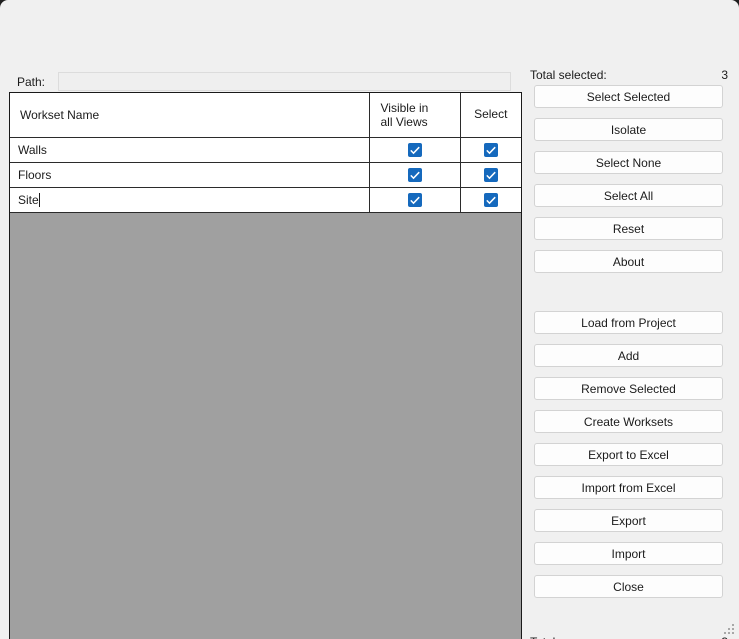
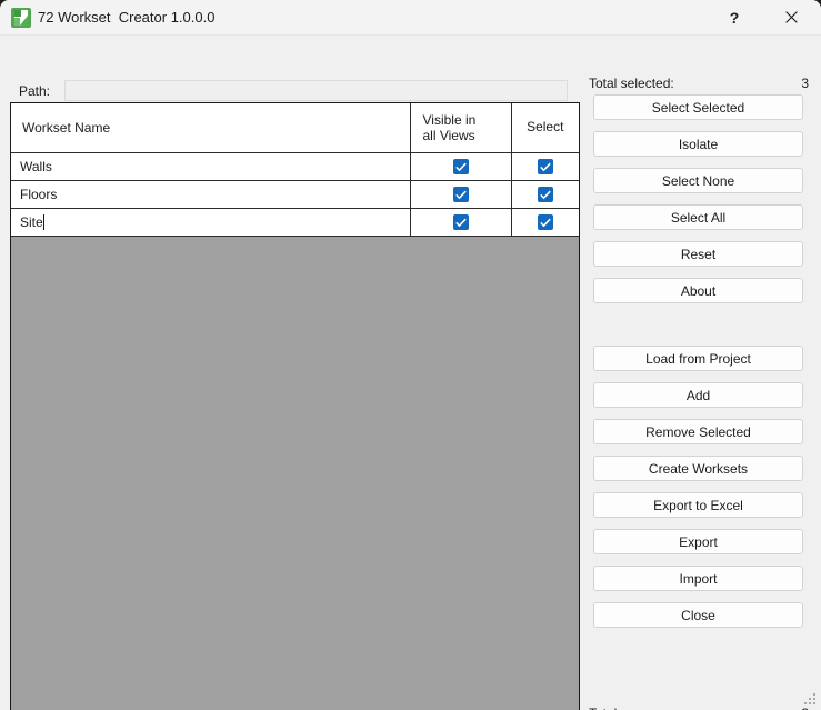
+ 72 Workset Creator 1.0.0.0
+ ?
  Path:
  Workset Name	Visible in all Views	Select
  Walls
  Floors
  Site
  Total selected:
  3
  Select Selected
  Isolate
  Select None
  Select All
  Reset
  About
  Load from Project
  Add
  Remove Selected
  Create Worksets
  Export to Excel
- Import from Excel
  Export
  Import
  Close
